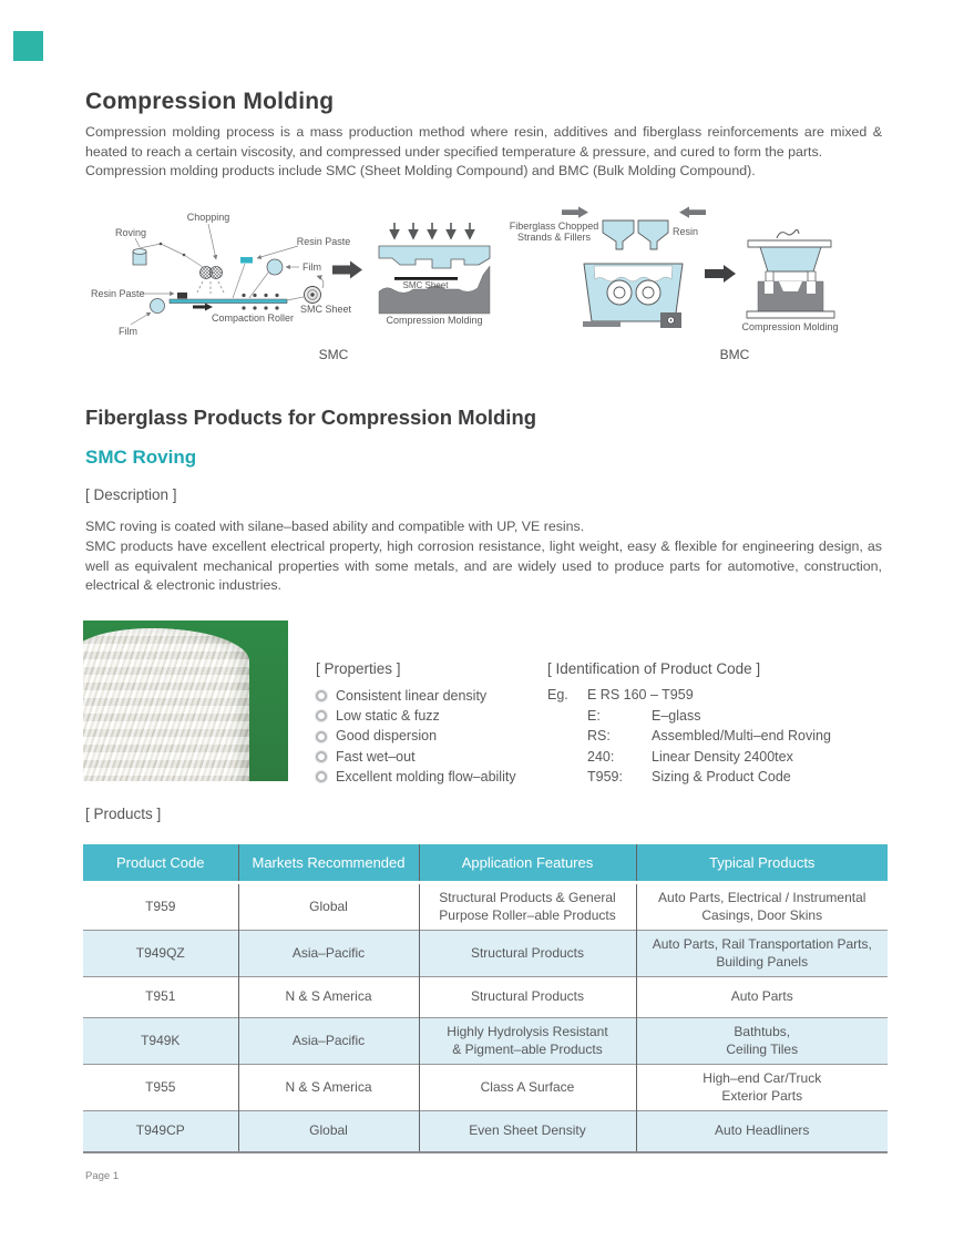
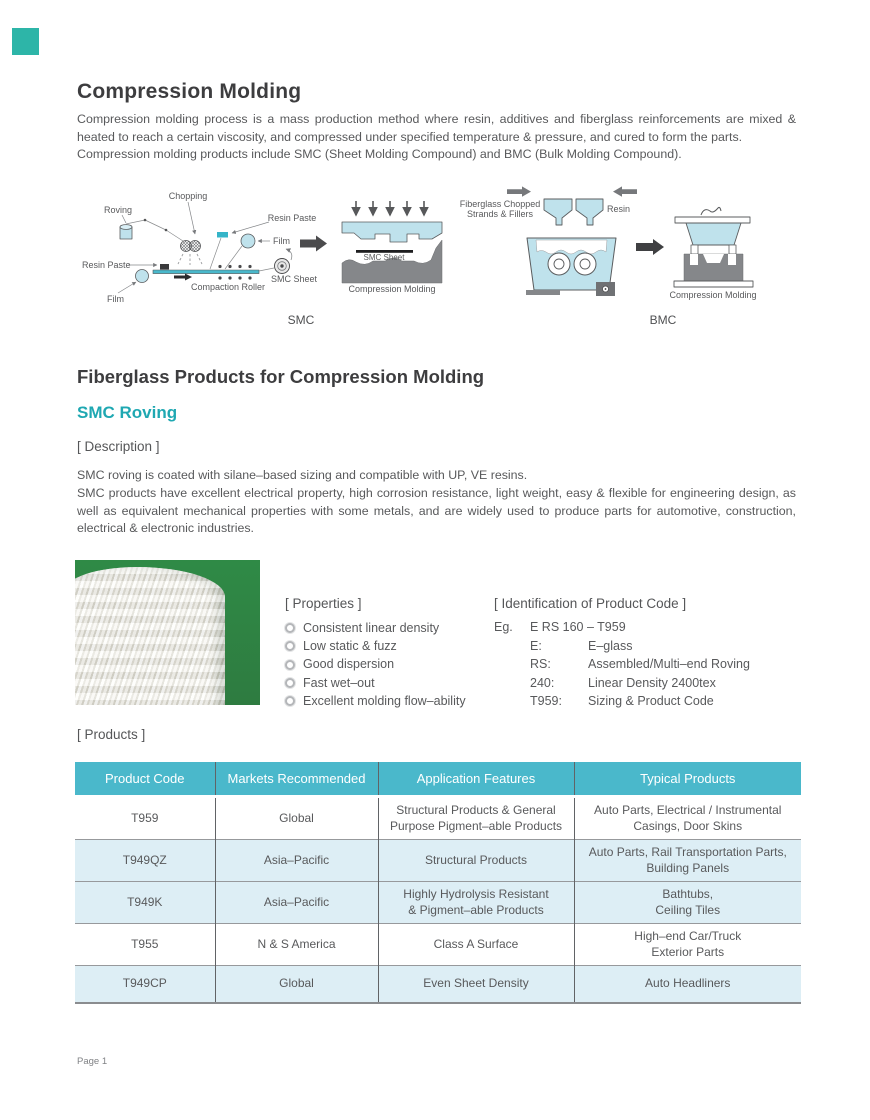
  Compression Molding
  Compression molding process is a mass production method where resin, additives and fiberglass reinforcements are mixed & heated to reach a certain viscosity, and compressed under specified temperature & pressure, and cured to form the parts.
  Compression molding products include SMC (Sheet Molding Compound) and BMC (Bulk Molding Compound).
  Chopping
  Roving
  Resin Paste
  Film
  Resin Paste
  Film
  Compaction Roller
  SMC Sheet
  SMC Sheet
  Compression Molding
  SMC
  Fiberglass Chopped
  Strands & Fillers
  Resin
  Compression Molding
  BMC
  Fiberglass Products for Compression Molding
  SMC Roving
  [ Description ]
- SMC roving is coated with silane–based ability and compatible with UP, VE resins.
+ SMC roving is coated with silane–based sizing and compatible with UP, VE resins.
  SMC products have excellent electrical property, high corrosion resistance, light weight, easy & flexible for engineering design, as well as equivalent mechanical properties with some metals, and are widely used to produce parts for automotive, construction, electrical & electronic industries.
  [ Properties ]
  Consistent linear density
  Low static & fuzz
  Good dispersion
  Fast wet–out
  Excellent molding flow–ability
  [ Identification of Product Code ]
  Eg.
  E RS 160 – T959
  E:
  E–glass
  RS:
  Assembled/Multi–end Roving
  240:
  Linear Density 2400tex
  T959:
  Sizing & Product Code
  [ Products ]
  Product Code	Markets Recommended	Application Features	Typical Products
- T959	Global	Structural Products & General Purpose Roller–able Products	Auto Parts, Electrical / Instrumental Casings, Door Skins
+ T959	Global	Structural Products & General Purpose Pigment–able Products	Auto Parts, Electrical / Instrumental Casings, Door Skins
  T949QZ	Asia–Pacific	Structural Products	Auto Parts, Rail Transportation Parts, Building Panels
- T951	N & S America	Structural Products	Auto Parts
  T949K	Asia–Pacific	Highly Hydrolysis Resistant & Pigment–able Products	Bathtubs, Ceiling Tiles
  T955	N & S America	Class A Surface	High–end Car/Truck Exterior Parts
  T949CP	Global	Even Sheet Density	Auto Headliners
  Page 1
